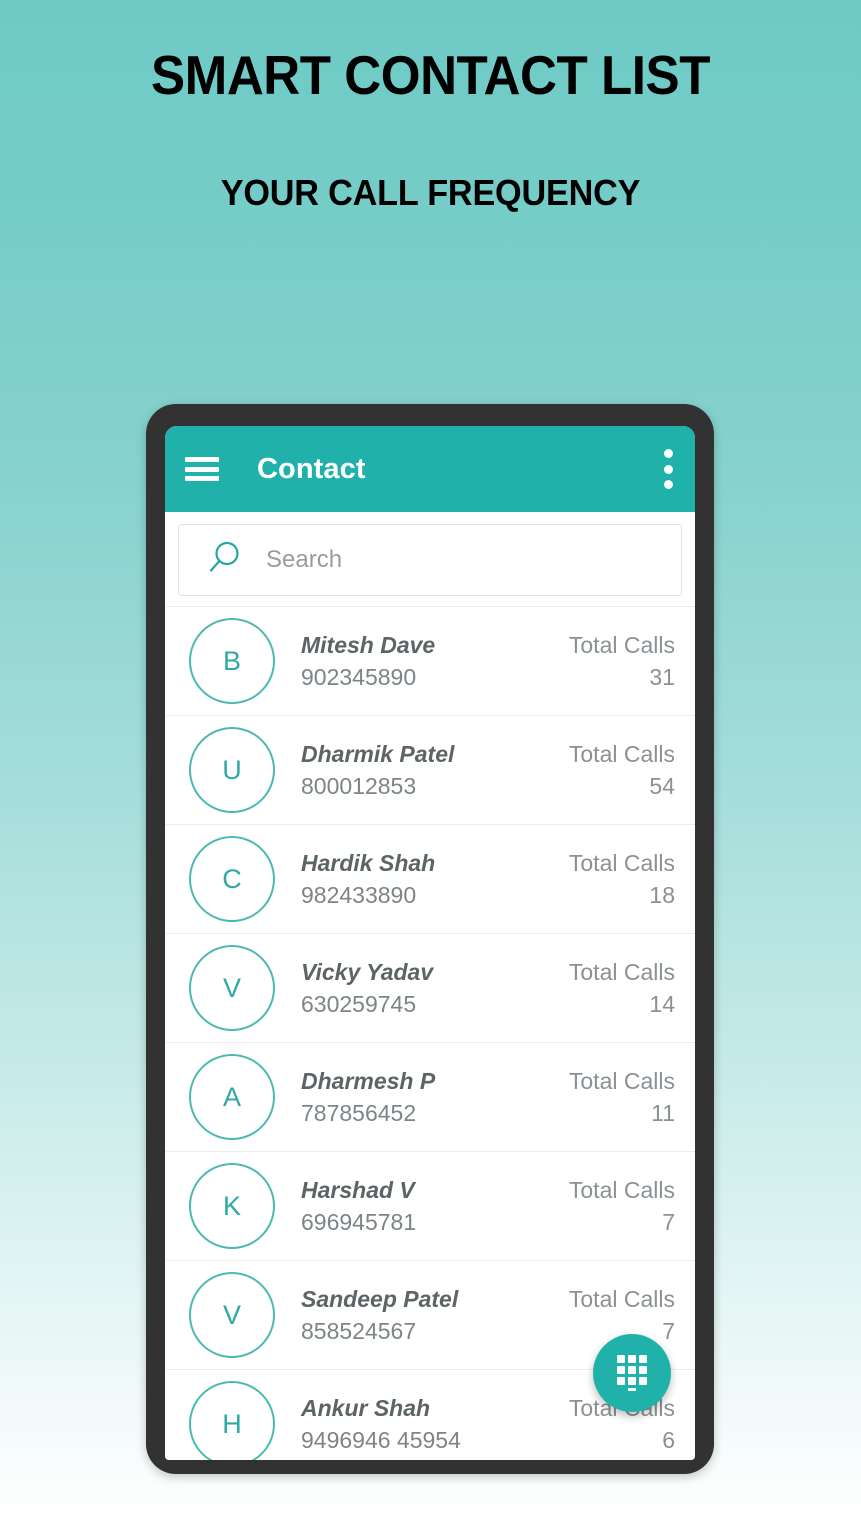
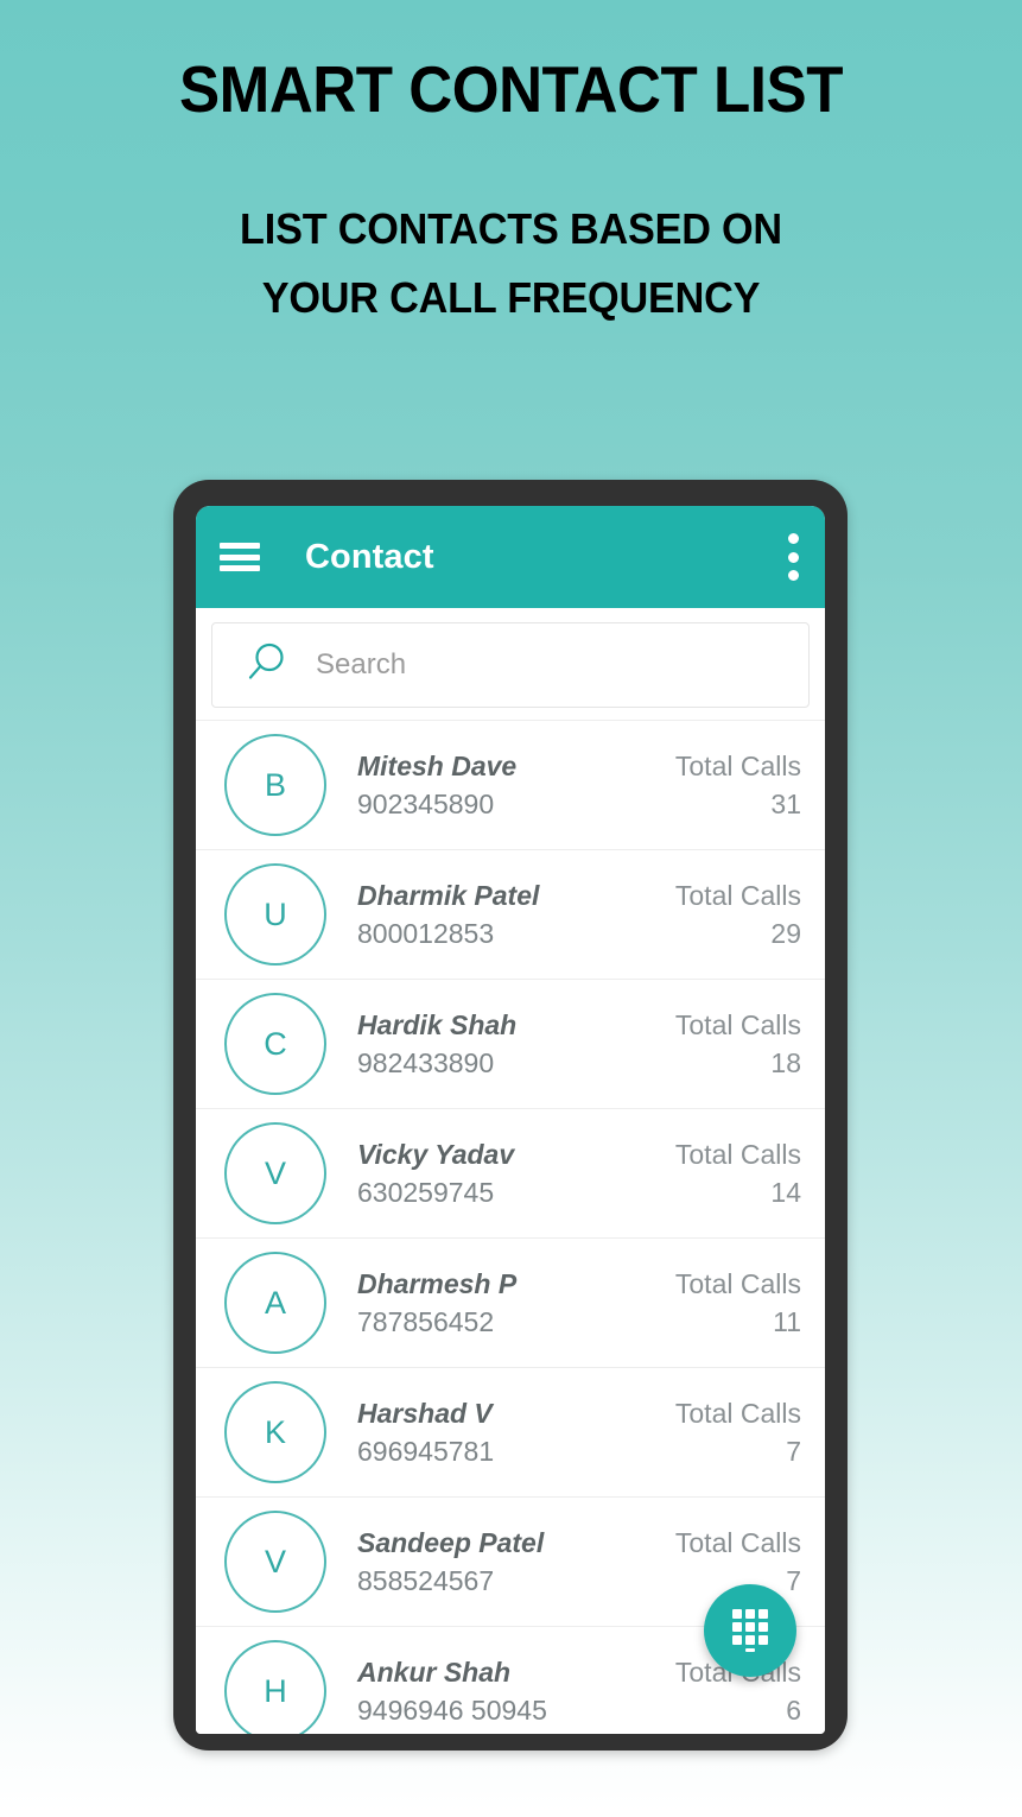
  SMART CONTACT LIST
+ LIST CONTACTS BASED ON
  YOUR CALL FREQUENCY
  Contact
  Search
  B
  Mitesh Dave
  902345890
  Total Calls
  31
  U
  Dharmik Patel
  800012853
  Total Calls
- 54
+ 29
  C
  Hardik Shah
  982433890
  Total Calls
  18
  V
  Vicky Yadav
  630259745
  Total Calls
  14
  A
  Dharmesh P
  787856452
  Total Calls
  11
  K
  Harshad V
  696945781
  Total Calls
  7
  V
  Sandeep Patel
  858524567
  Total Calls
  7
  H
  Ankur Shah
- 9496946 45954
+ 9496946 50945
  Totalls
  6
